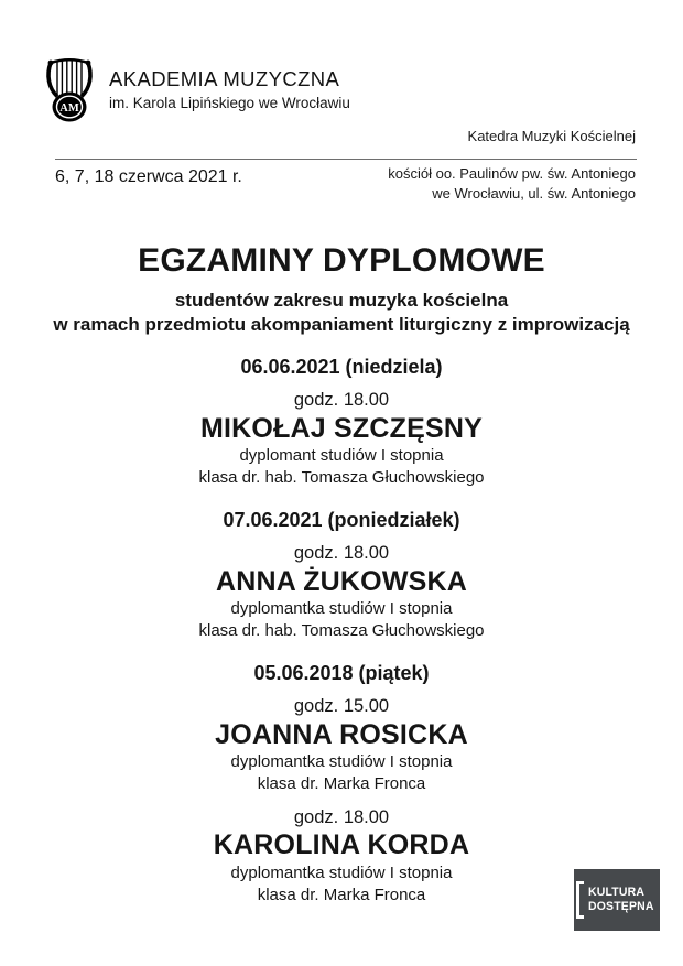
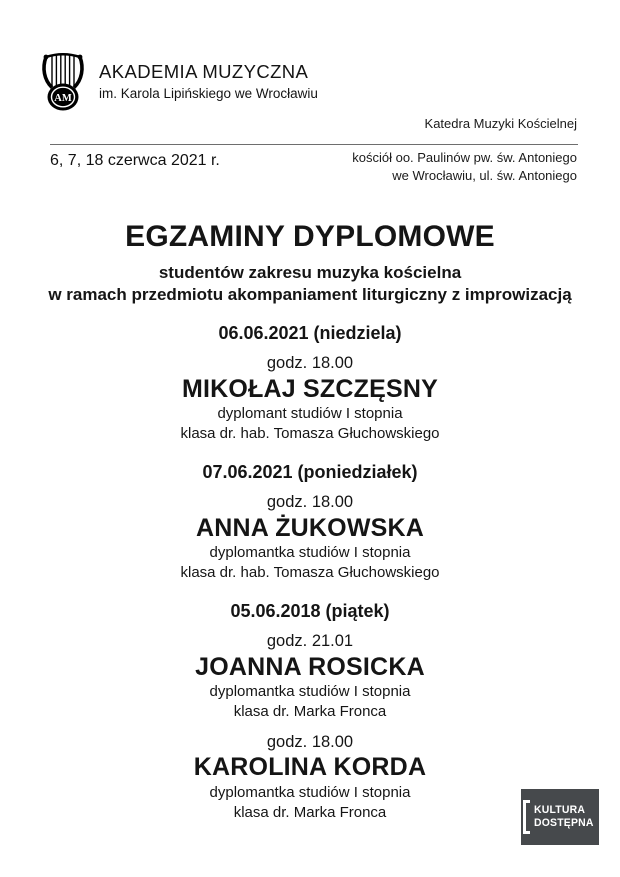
  AM
  AKADEMIA MUZYCZNA
  im. Karola Lipińskiego we Wrocławiu
  Katedra Muzyki Kościelnej
  6, 7, 18 czerwca 2021 r.
  kościół oo. Paulinów pw. św. Antoniego
  we Wrocławiu, ul. św. Antoniego
  EGZAMINY DYPLOMOWE
  studentów zakresu muzyka kościelna
  w ramach przedmiotu akompaniament liturgiczny z improwizacją
  06.06.2021 (niedziela)
  godz. 18.00
  MIKOŁAJ SZCZĘSNY
  dyplomant studiów I stopnia
  klasa dr. hab. Tomasza Głuchowskiego
  07.06.2021 (poniedziałek)
  godz. 18.00
  ANNA ŻUKOWSKA
  dyplomantka studiów I stopnia
  klasa dr. hab. Tomasza Głuchowskiego
  05.06.2018 (piątek)
- godz. 15.00
+ godz. 21.01
  JOANNA ROSICKA
  dyplomantka studiów I stopnia
  klasa dr. Marka Fronca
  godz. 18.00
  KAROLINA KORDA
  dyplomantka studiów I stopnia
  klasa dr. Marka Fronca
  KULTURA
  DOSTĘPNA
